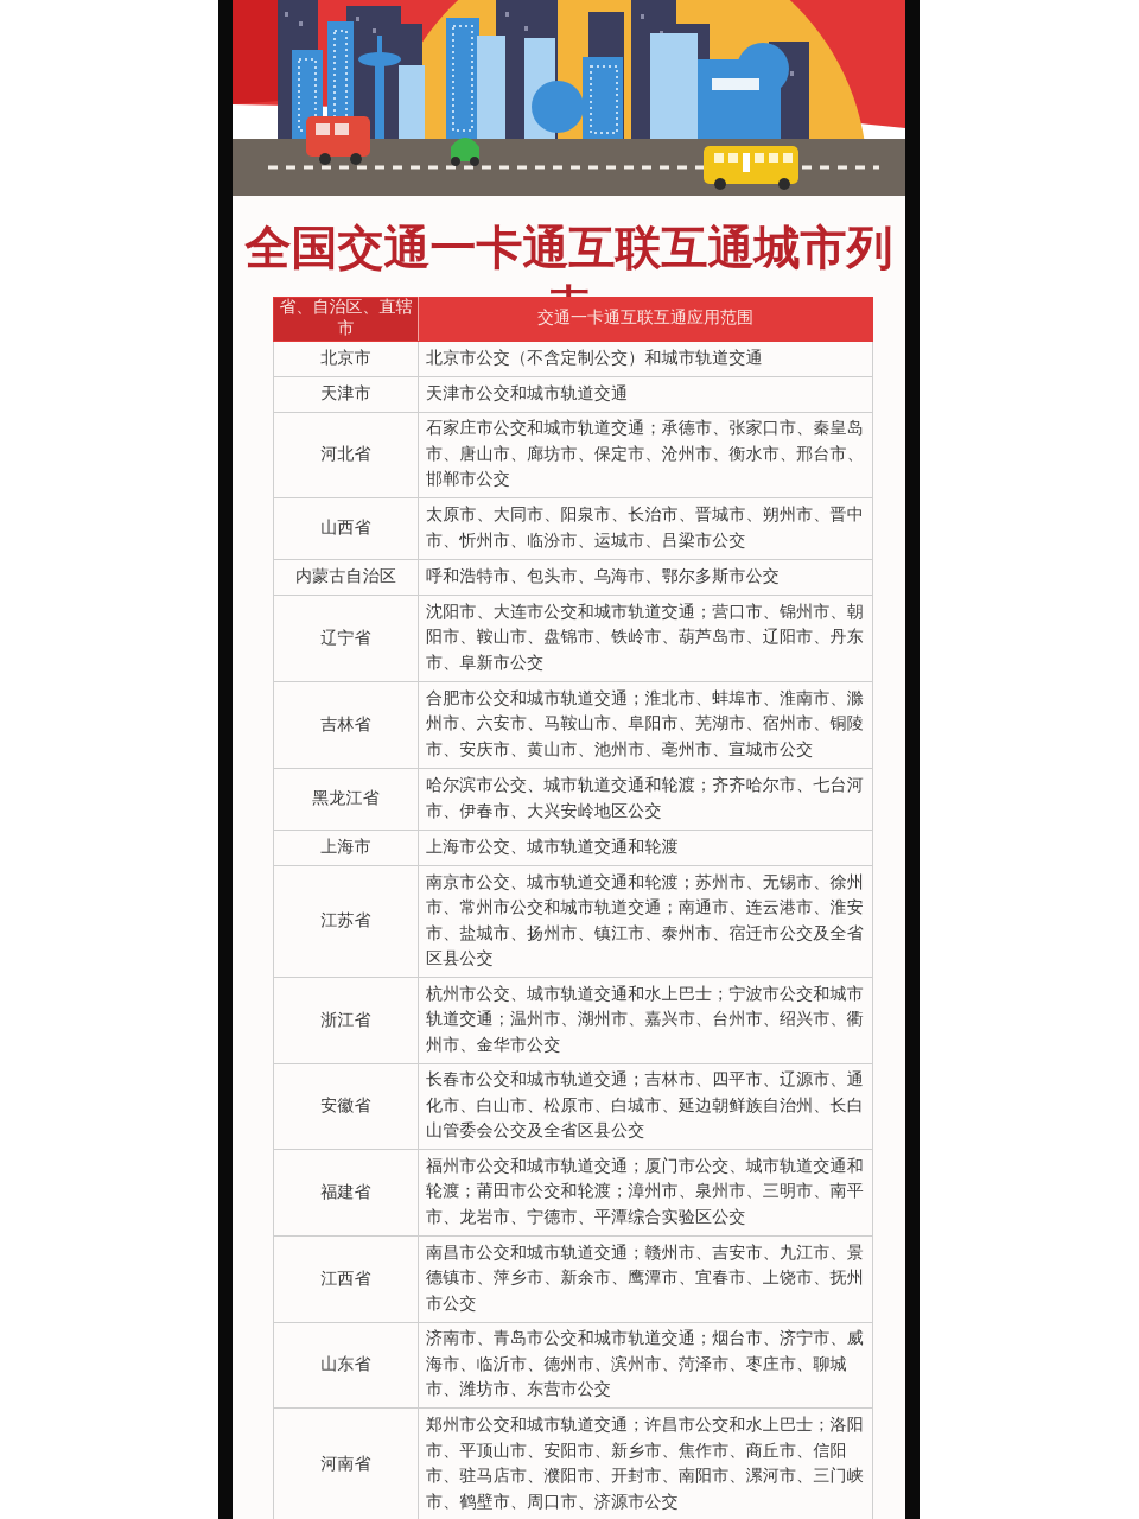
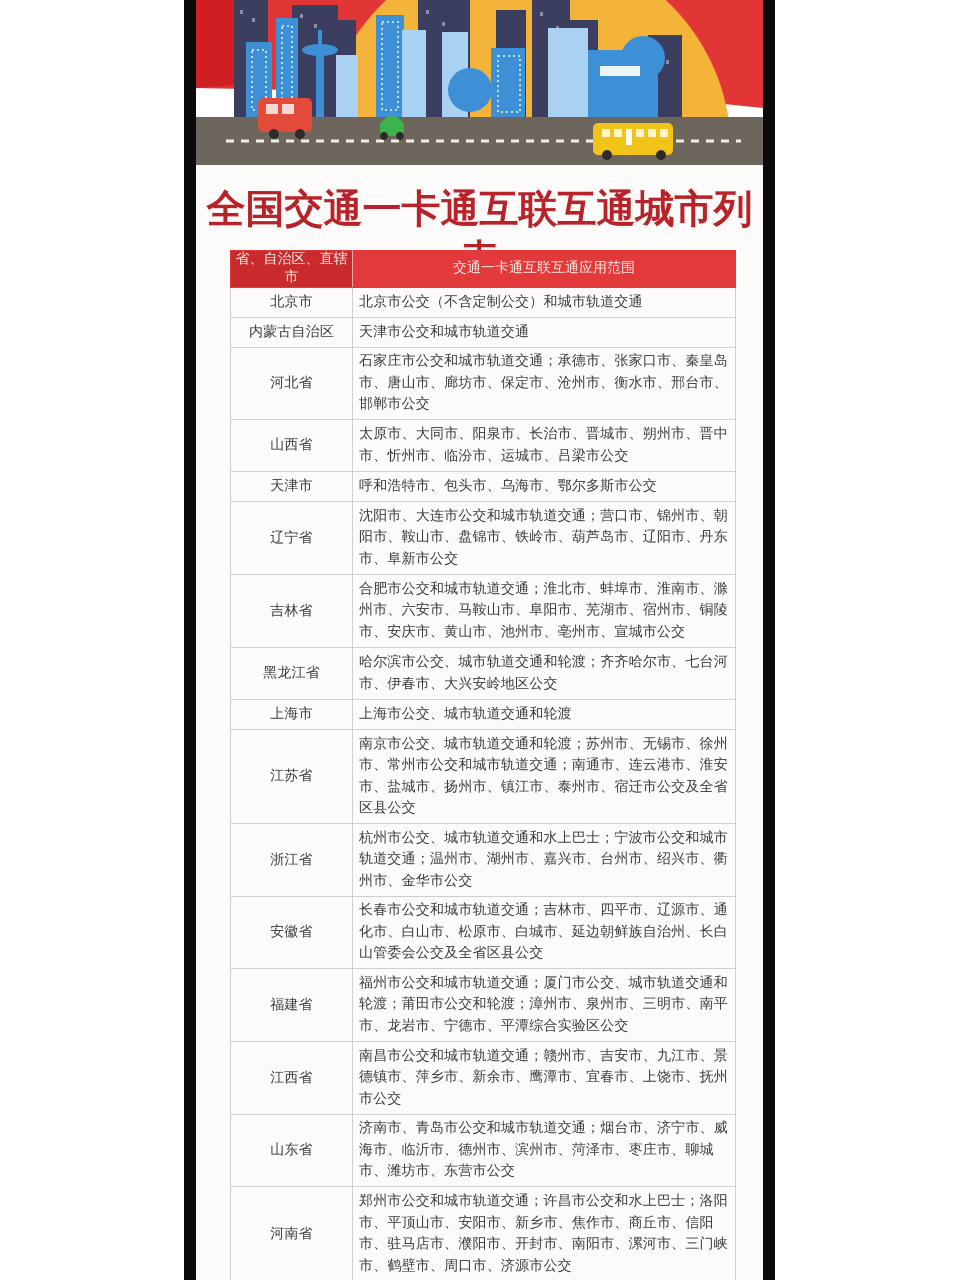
  全国交通一卡通互联互通城市列
  省、自治区、直辖市	交通一卡通互联互通应用范围
  北京市	北京市公交（不含定制公交）和城市轨道交通
- 天津市	天津市公交和城市轨道交通
+ 内蒙古自治区	天津市公交和城市轨道交通
  河北省	石家庄市公交和城市轨道交通；承德市、张家口市、秦皇岛市、唐山市、廊坊市、保定市、沧州市、衡水市、邢台市、邯郸市公交
  山西省	太原市、大同市、阳泉市、长治市、晋城市、朔州市、晋中市、忻州市、临汾市、运城市、吕梁市公交
- 内蒙古自治区	呼和浩特市、包头市、乌海市、鄂尔多斯市公交
+ 天津市	呼和浩特市、包头市、乌海市、鄂尔多斯市公交
  辽宁省	沈阳市、大连市公交和城市轨道交通；营口市、锦州市、朝阳市、鞍山市、盘锦市、铁岭市、葫芦岛市、辽阳市、丹东市、阜新市公交
  吉林省	合肥市公交和城市轨道交通；淮北市、蚌埠市、淮南市、滁州市、六安市、马鞍山市、阜阳市、芜湖市、宿州市、铜陵市、安庆市、黄山市、池州市、亳州市、宣城市公交
  黑龙江省	哈尔滨市公交、城市轨道交通和轮渡；齐齐哈尔市、七台河市、伊春市、大兴安岭地区公交
  上海市	上海市公交、城市轨道交通和轮渡
  江苏省	南京市公交、城市轨道交通和轮渡；苏州市、无锡市、徐州市、常州市公交和城市轨道交通；南通市、连云港市、淮安市、盐城市、扬州市、镇江市、泰州市、宿迁市公交及全省区县公交
  浙江省	杭州市公交、城市轨道交通和水上巴士；宁波市公交和城市轨道交通；温州市、湖州市、嘉兴市、台州市、绍兴市、衢州市、金华市公交
  安徽省	长春市公交和城市轨道交通；吉林市、四平市、辽源市、通化市、白山市、松原市、白城市、延边朝鲜族自治州、长白山管委会公交及全省区县公交
  福建省	福州市公交和城市轨道交通；厦门市公交、城市轨道交通和轮渡；莆田市公交和轮渡；漳州市、泉州市、三明市、南平市、龙岩市、宁德市、平潭综合实验区公交
  江西省	南昌市公交和城市轨道交通；赣州市、吉安市、九江市、景德镇市、萍乡市、新余市、鹰潭市、宜春市、上饶市、抚州市公交
  山东省	济南市、青岛市公交和城市轨道交通；烟台市、济宁市、威海市、临沂市、德州市、滨州市、菏泽市、枣庄市、聊城市、潍坊市、东营市公交
  河南省	郑州市公交和城市轨道交通；许昌市公交和水上巴士；洛阳市、平顶山市、安阳市、新乡市、焦作市、商丘市、信阳市、驻马店市、濮阳市、开封市、南阳市、漯河市、三门峡市、鹤壁市、周口市、济源市公交
